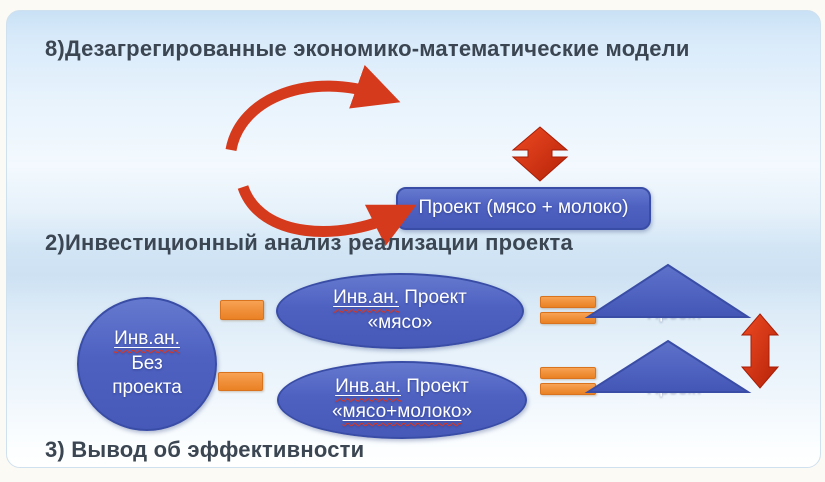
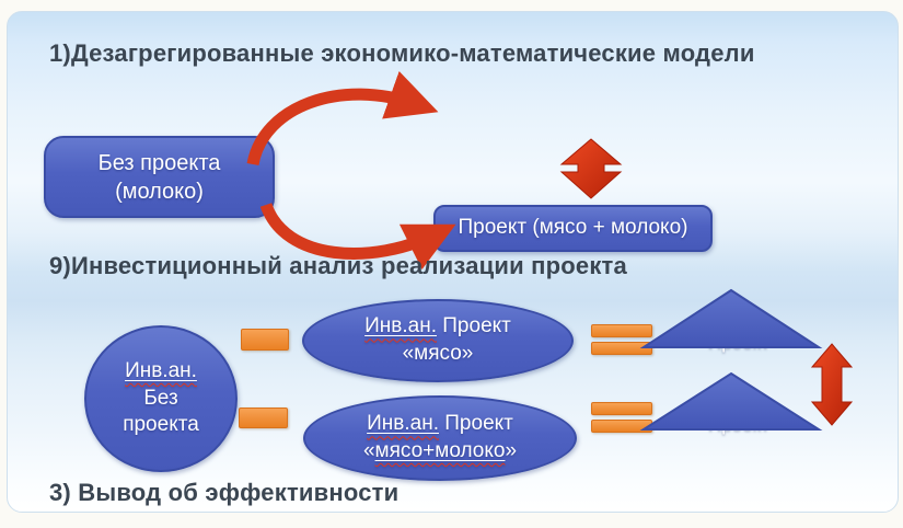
- 8)Дезагрегированные экономико-математические модели
+ 1)Дезагрегированные экономико-математические модели
- 2)Инвестиционный анализ реализации проекта
+ 9)Инвестиционный анализ реализации проекта
  3) Вывод об эффективности
+ Без проекта
+ (молоко)
  Проект (мясо + молоко)
  Инв.ан.
  Без
  проекта
  Инв.ан. Проект
  «мясо»
  Инв.ан. Проект
  «мясо+молоко»
